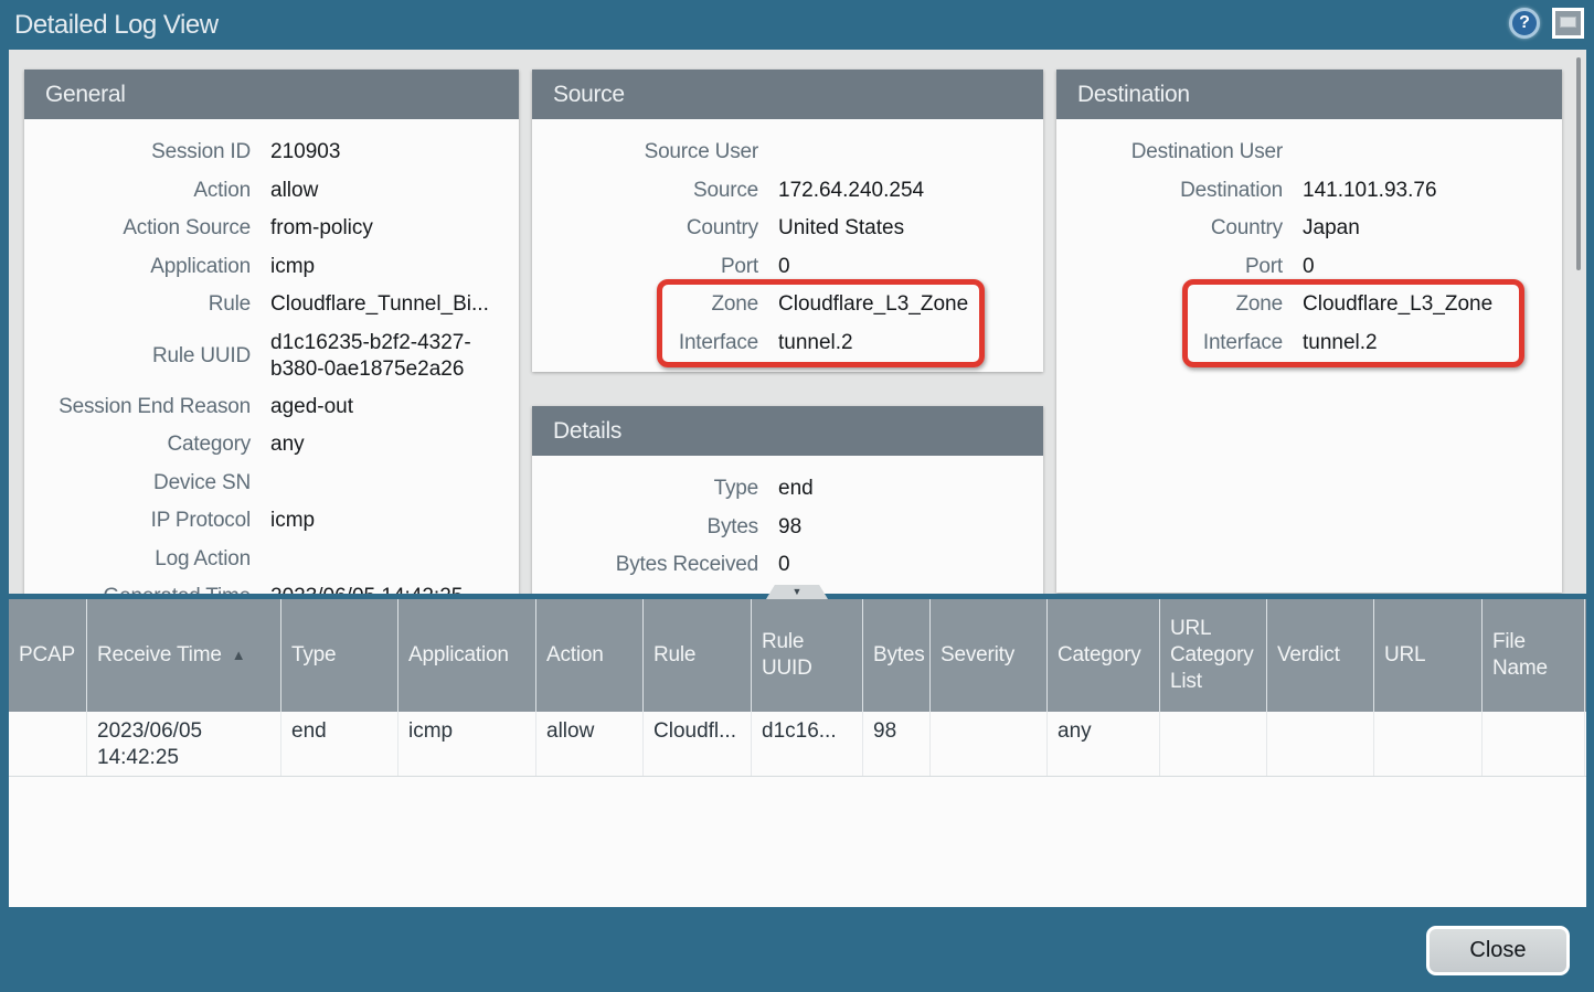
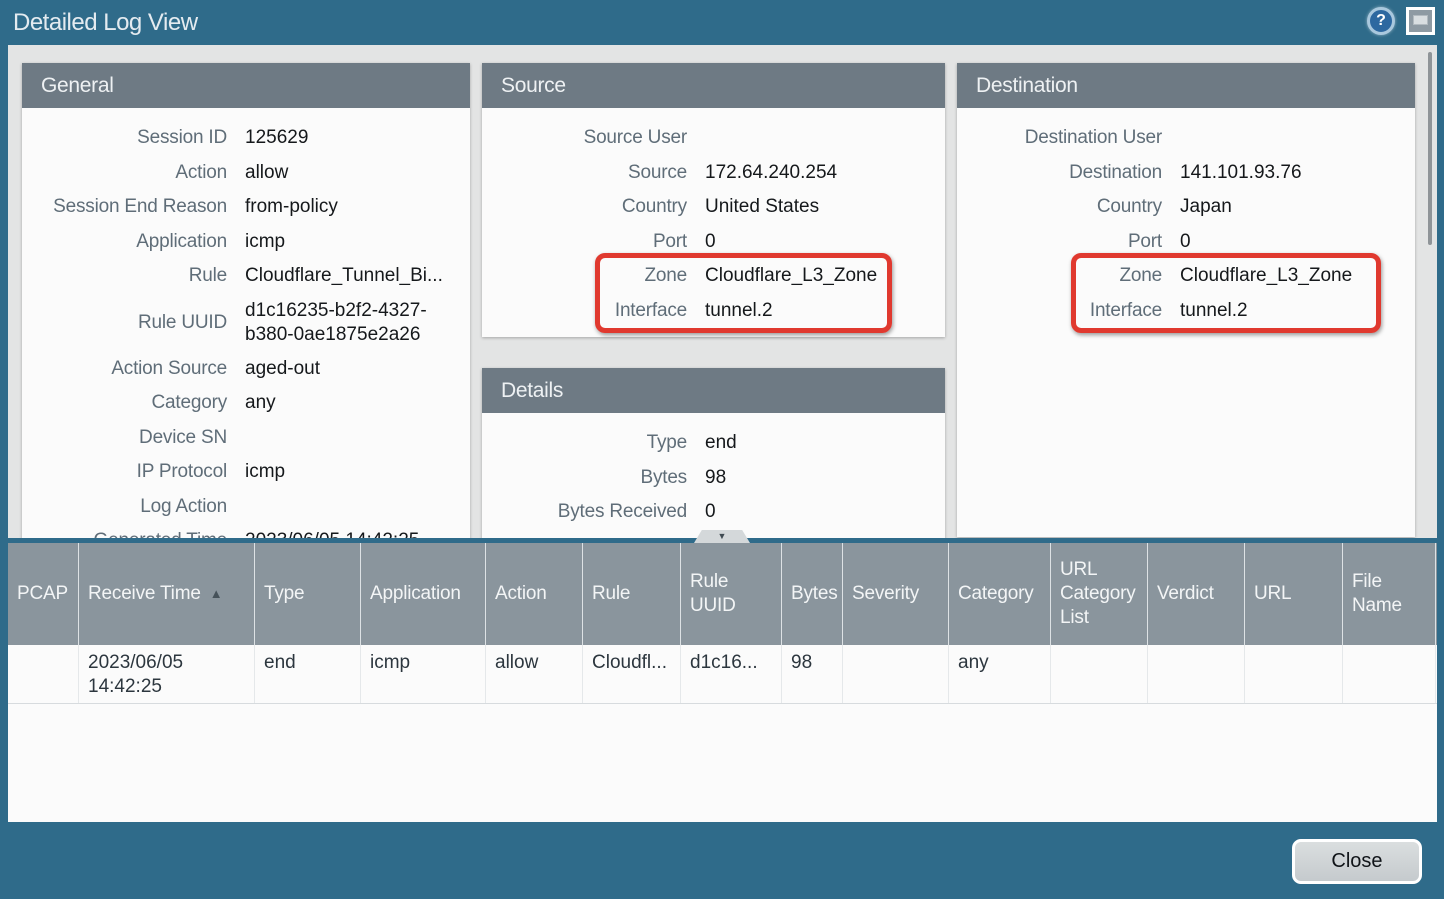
  Detailed Log View
  ?
  General
  Session ID
- 210903
+ 125629
  Action
  allow
- Action Source
+ Session End Reason
  from-policy
  Application
  icmp
  Rule
  Cloudflare_Tunnel_Bi...
  Rule UUID
  d1c16235-b2f2-4327-b380-0ae1875e2a26
- Session End Reason
+ Action Source
  aged-out
  Category
  any
  Device SN
  IP Protocol
  icmp
  Log Action
  Source
  Source User
  Source
  172.64.240.254
  Country
  United States
  Port
  0
  Zone
  Cloudflare_L3_Zone
  Interface
  tunnel.2
  Details
  Type
  end
  Bytes
  98
  Bytes Received
  0
  Destination
  Destination User
  Destination
  141.101.93.76
  Country
  Japan
  Port
  0
  Zone
  Cloudflare_L3_Zone
  Interface
  tunnel.2
  ▼
  PCAP
  Receive Time
  ▲
  Type
  Application
  Action
  Rule
  Rule UUID
  Bytes
  Severity
  Category
  URL Category List
  Verdict
  URL
  File Name
  2023/06/05 14:42:25
  end
  icmp
  allow
  Cloudfl...
  d1c16...
  98
  any
  Close
